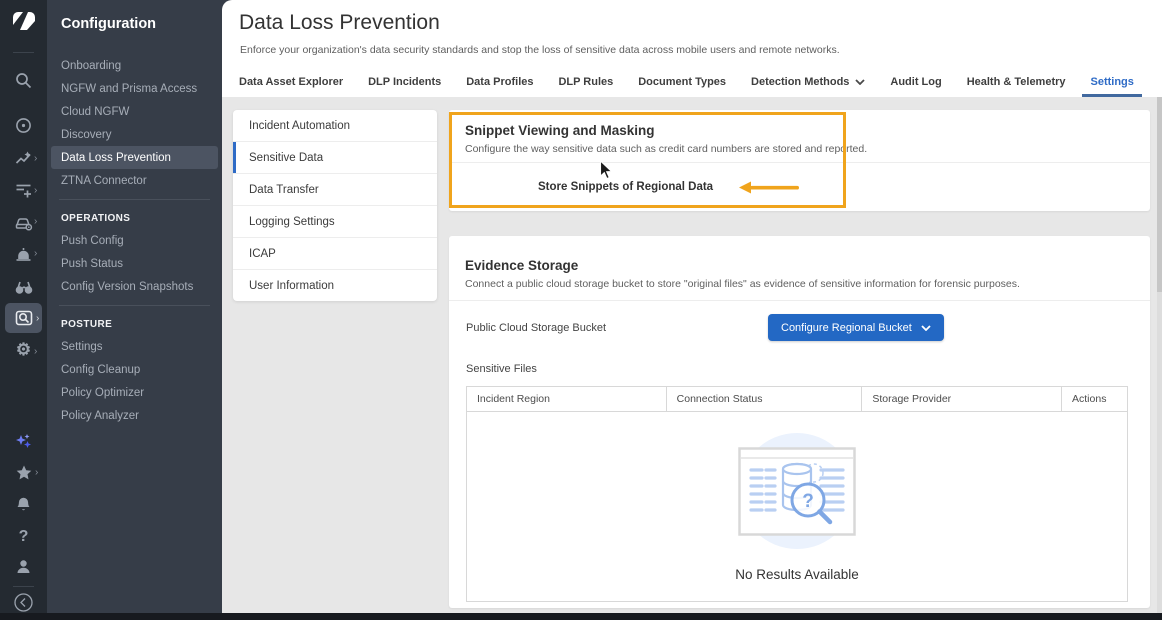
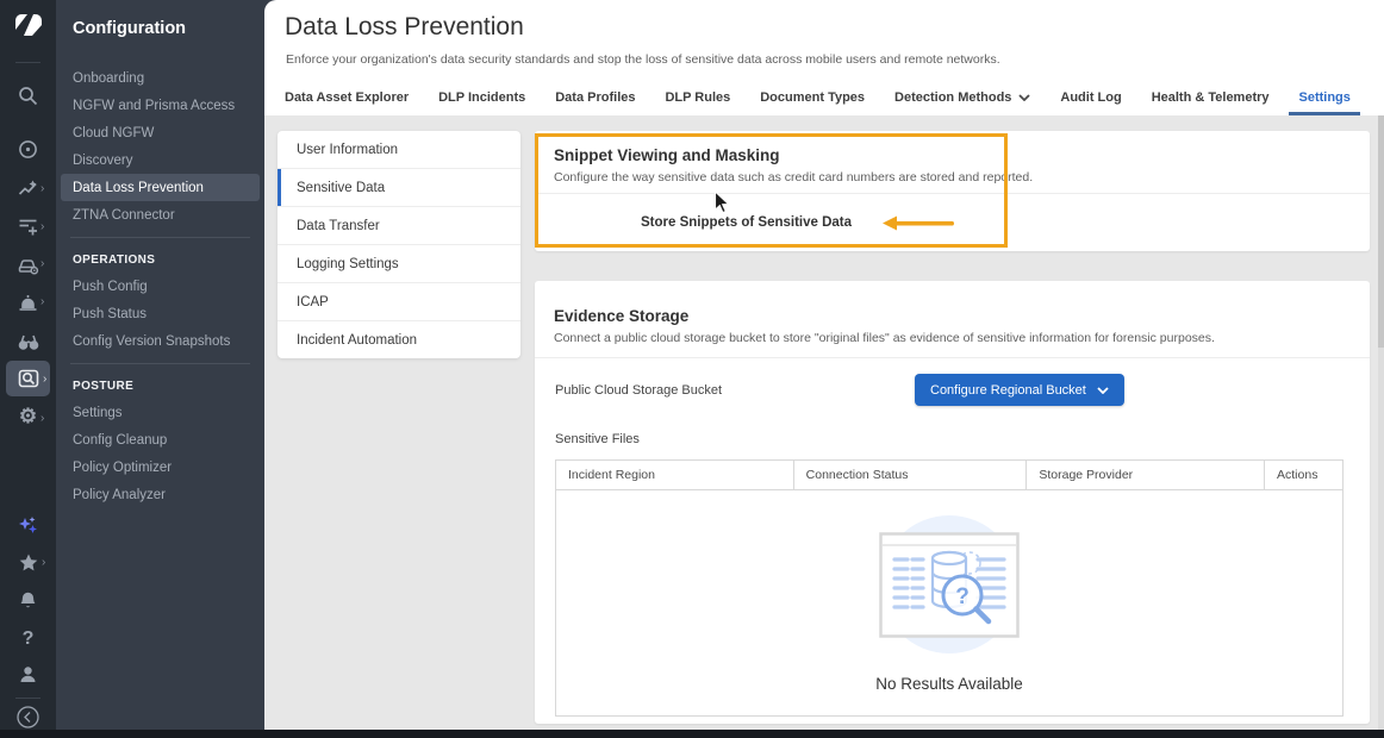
  ›
  ›
  ›
  ›
  ›
  ⚙
  ›
  ›
  ?
  Configuration
  Onboarding
  NGFW and Prisma Access
  Cloud NGFW
  Discovery
  Data Loss Prevention
  ZTNA Connector
  OPERATIONS
  Push Config
  Push Status
  Config Version Snapshots
  POSTURE
  Settings
  Config Cleanup
  Policy Optimizer
  Policy Analyzer
  Data Loss Prevention
  Enforce your organization's data security standards and stop the loss of sensitive data across mobile users and remote networks.
  Data Asset Explorer
  DLP Incidents
  Data Profiles
  DLP Rules
  Document Types
  Detection Methods
  Audit Log
  Health & Telemetry
  Settings
- Incident Automation
+ User Information
  Sensitive Data
  Data Transfer
  Logging Settings
  ICAP
- User Information
+ Incident Automation
  Snippet Viewing and Masking
  Configure the way sensitive data such as credit card numbers are stored and reported.
- Store Snippets of Regional Data
+ Store Snippets of Sensitive Data
  Evidence Storage
  Connect a public cloud storage bucket to store "original files" as evidence of sensitive information for forensic purposes.
  Public Cloud Storage Bucket
  Configure Regional Bucket
  Sensitive Files
  Incident Region	Connection Status	Storage Provider	Actions
  ? No Results Available
